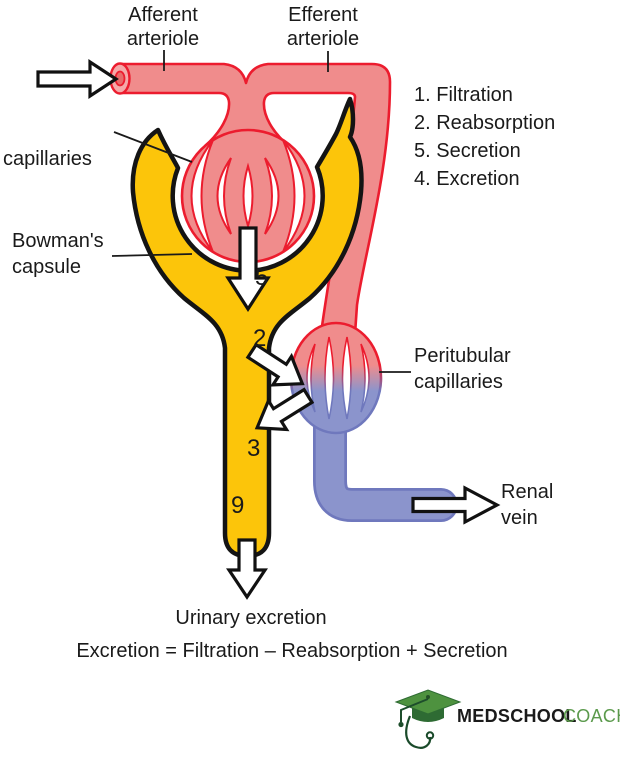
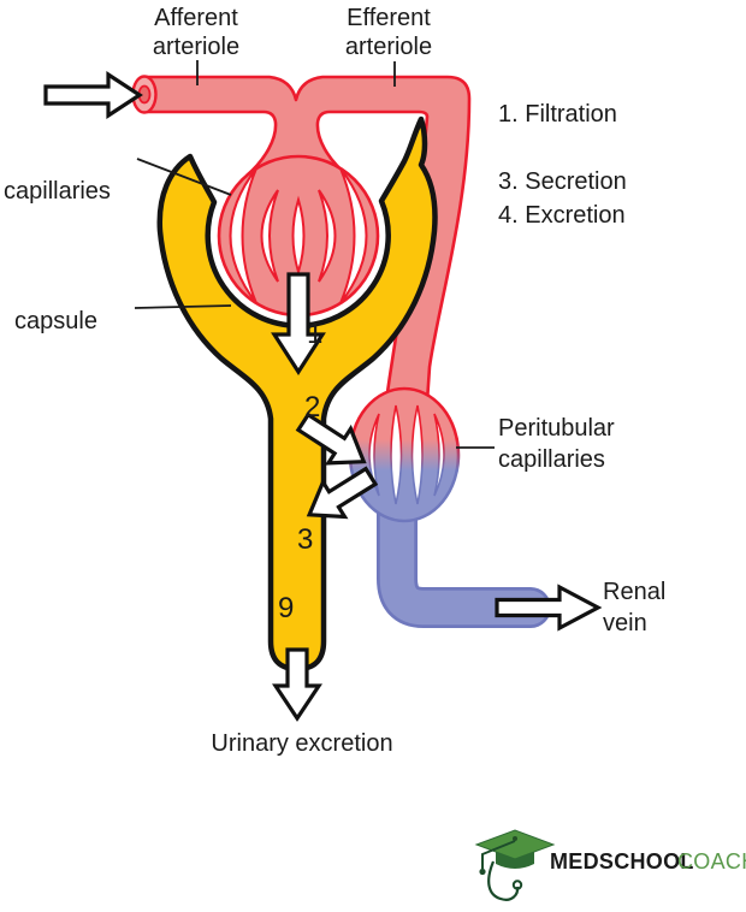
- 5
+ 1
  2
  3
  9
  Afferent
  arteriole
  Efferent
  arteriole
  1. Filtration
- 2. Reabsorption
- 5. Secretion
+ 3. Secretion
  4. Excretion
  capillaries
- Bowman's
  capsule
  Peritubular
  capillaries
  Renal
  vein
  Urinary excretion
- Excretion = Filtration – Reabsorption + Secretion
  MEDSCHOOL
  COAC
